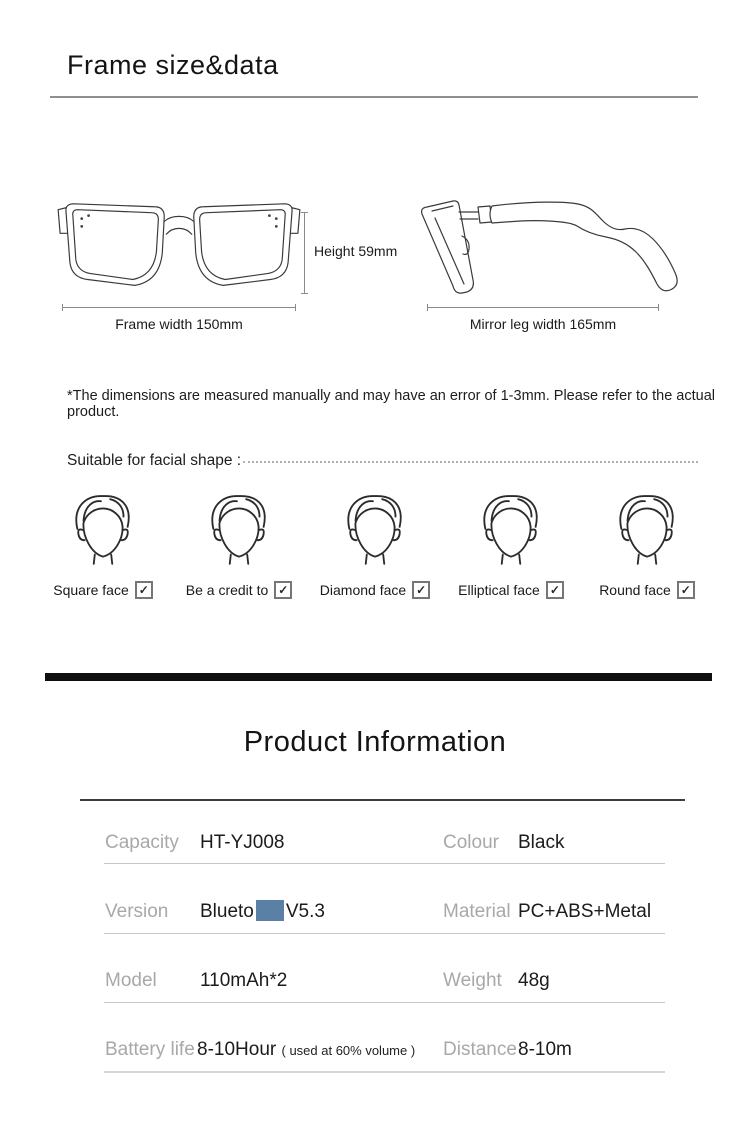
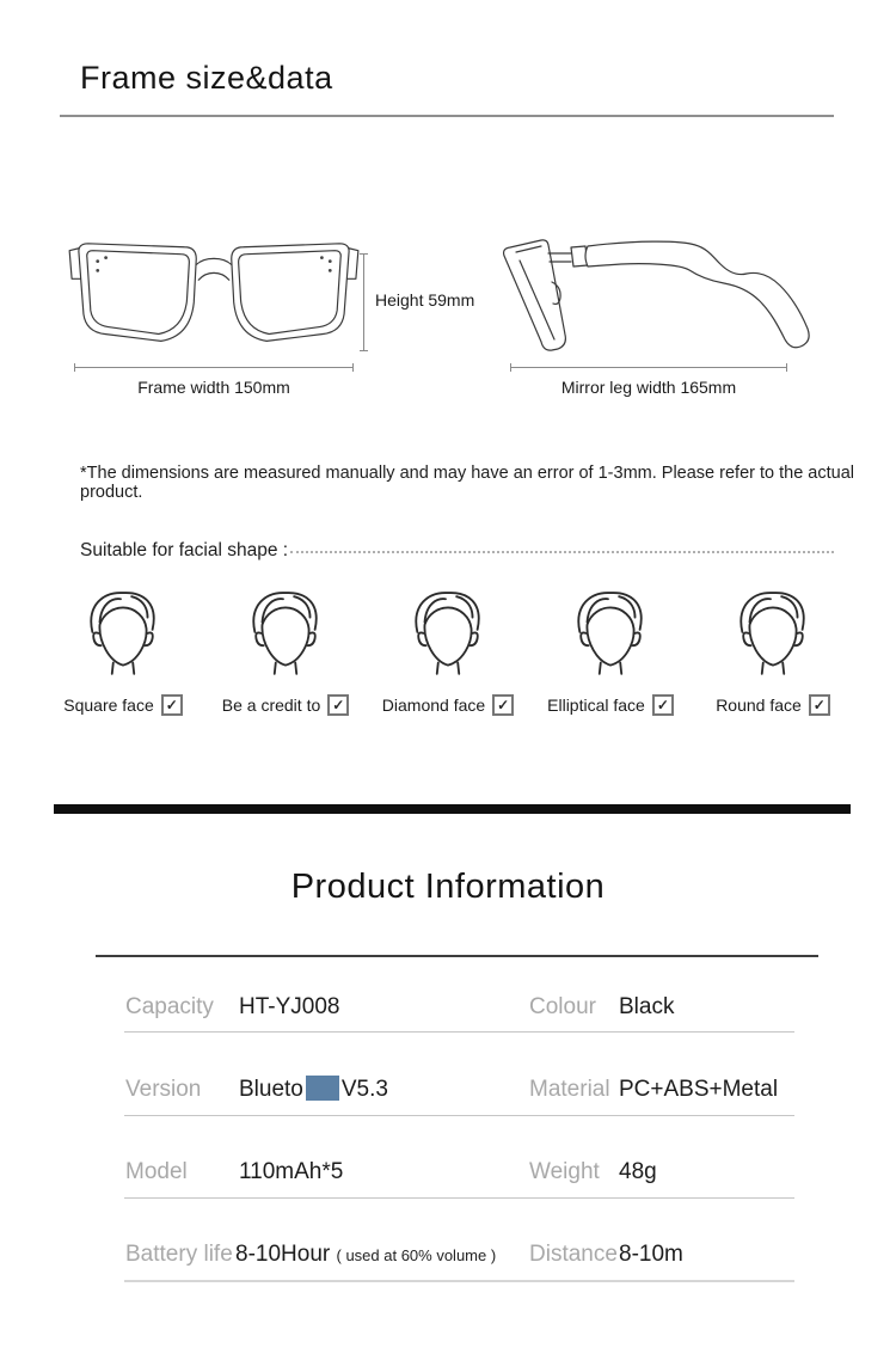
  Frame size&data
  Height 59mm
  Frame width 150mm
  Mirror leg width 165mm
  *The dimensions are measured manually and may have an error of 1-3mm. Please refer to the actual product.
  Suitable for facial shape :
  Square face
  ✓
  Be a credit to
  ✓
  Diamond face
  ✓
  Elliptical face
  ✓
  Round face
  ✓
  Product Information
  Capacity
  HT-YJ008
  Colour
  Black
  Version
  Blueto V5.3
  Material
  PC+ABS+Metal
  Model
- 110mAh*2
+ 110mAh*5
  Weight
  48g
  Battery life
  8-10Hour ( used at 60% volume )
  Distance
  8-10m
